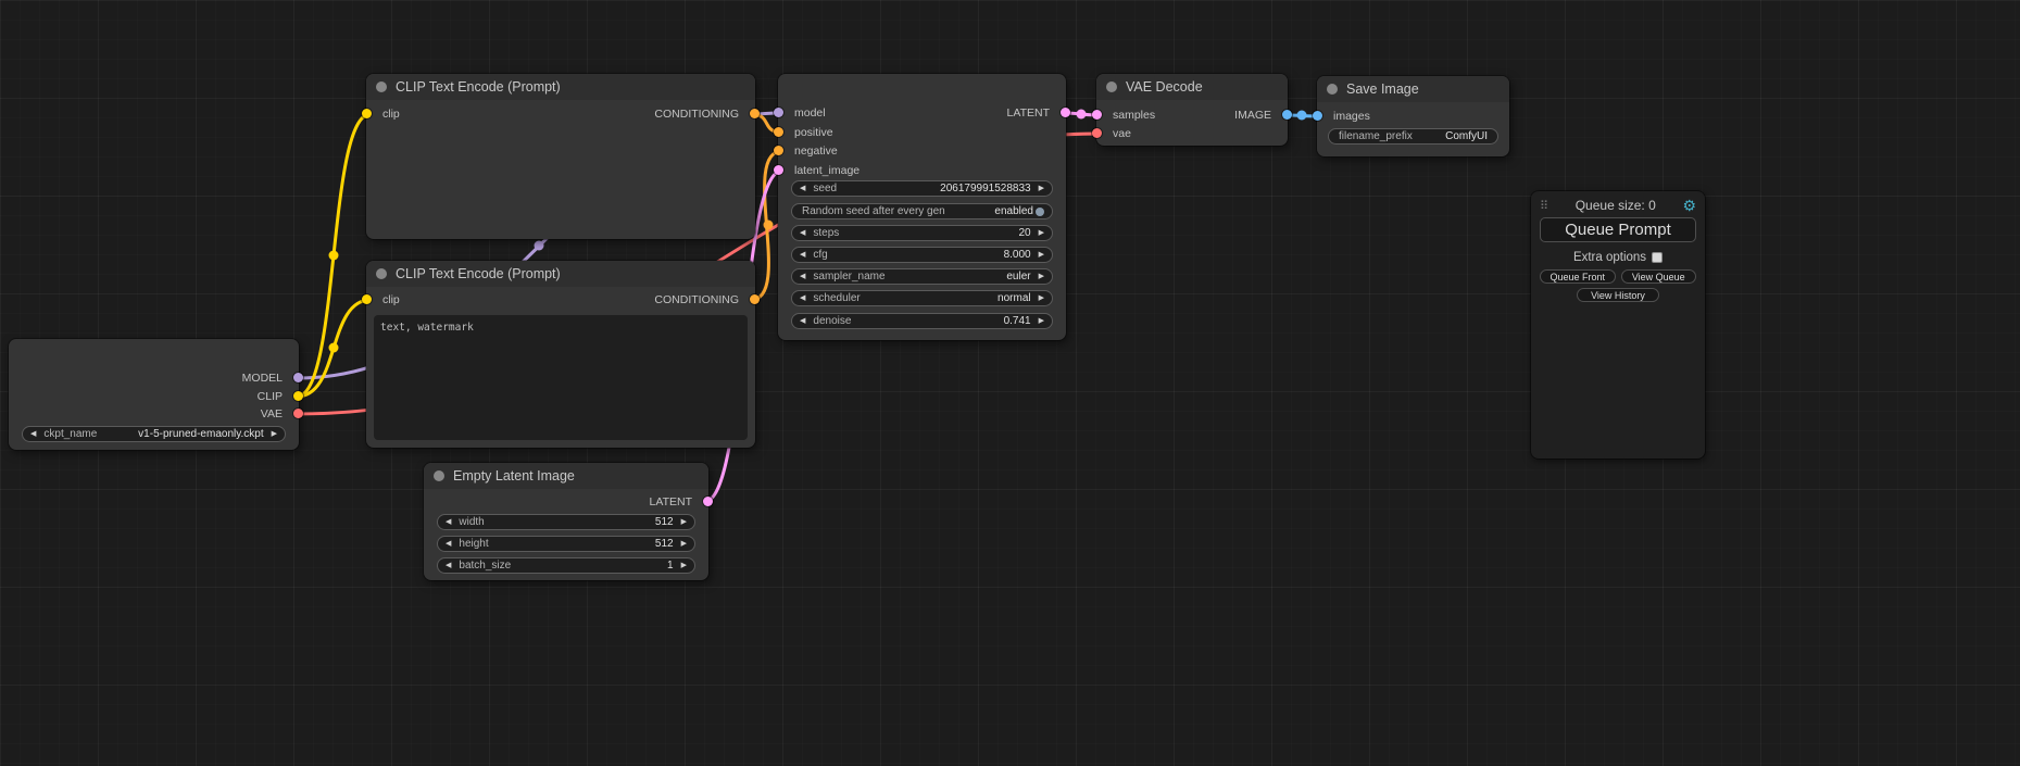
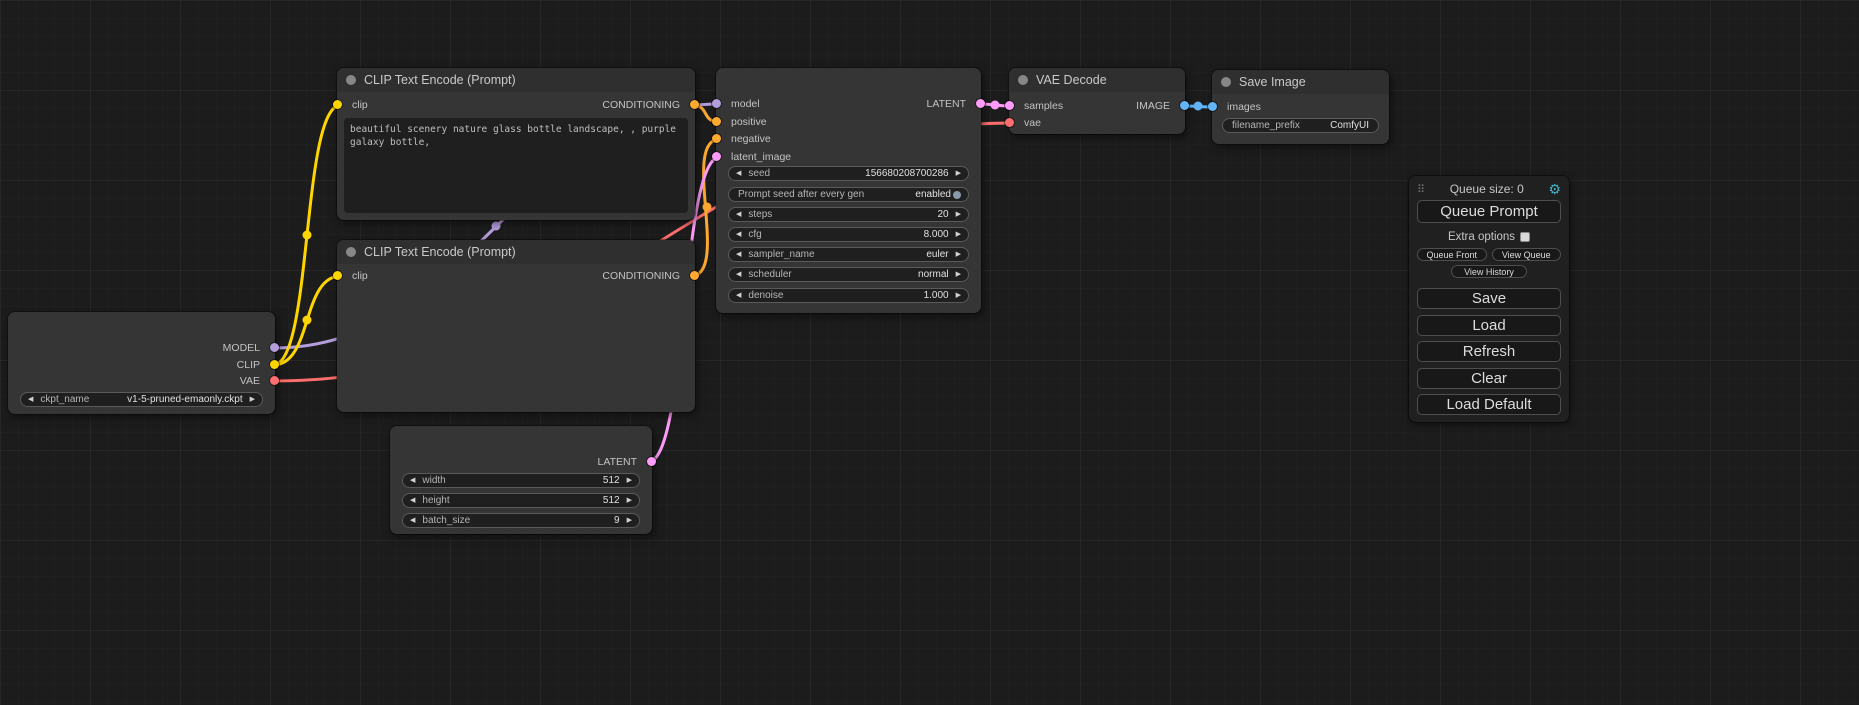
  MODEL
  CLIP
  VAE
  ckpt_name
  v1-5-pruned-emaonly.ckpt
  CLIP Text Encode (Prompt)
  clip
  CONDITIONING
+ beautiful scenery nature glass bottle landscape, , purple galaxy bottle,
  CLIP Text Encode (Prompt)
  clip
  CONDITIONING
- text, watermark
- Empty Latent Image
  LATENT
  width
  512
  height
  512
  batch_size
- 1
+ 9
  model
  positive
  negative
  latent_image
  LATENT
  seed
- 206179991528833
+ 156680208700286
- Random seed after every gen
+ Prompt seed after every gen
  enabled
  steps
  20
  cfg
  8.000
  sampler_name
  euler
  scheduler
  normal
  denoise
- 0.741
+ 1.000
  VAE Decode
  samples
  vae
  IMAGE
  Save Image
  images
  filename_prefix
  ComfyUI
  ⠿
  Queue size: 0
  ⚙
  Queue Prompt
  Extra options
  Queue Front
  View Queue
  View History
+ Save
+ Load
+ Refresh
+ Clear
+ Load Default
